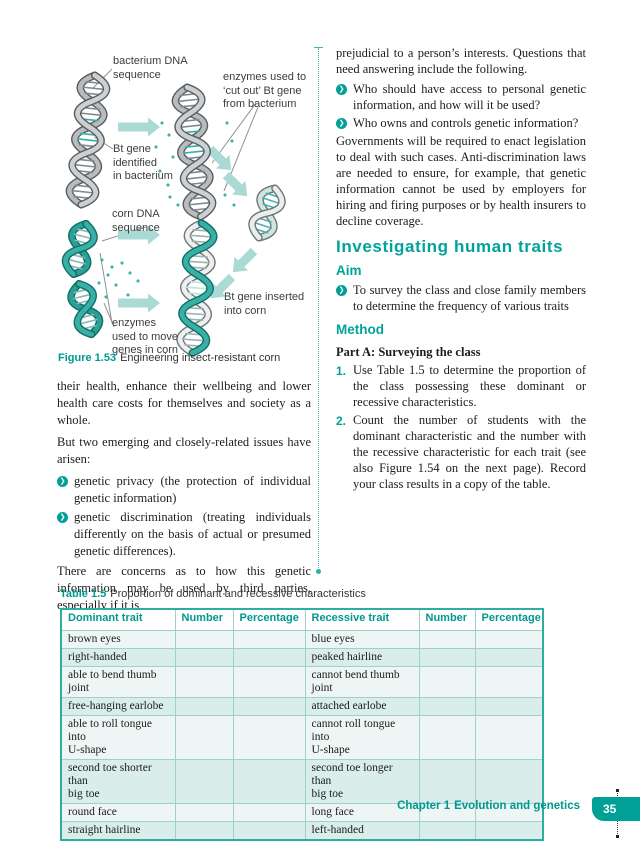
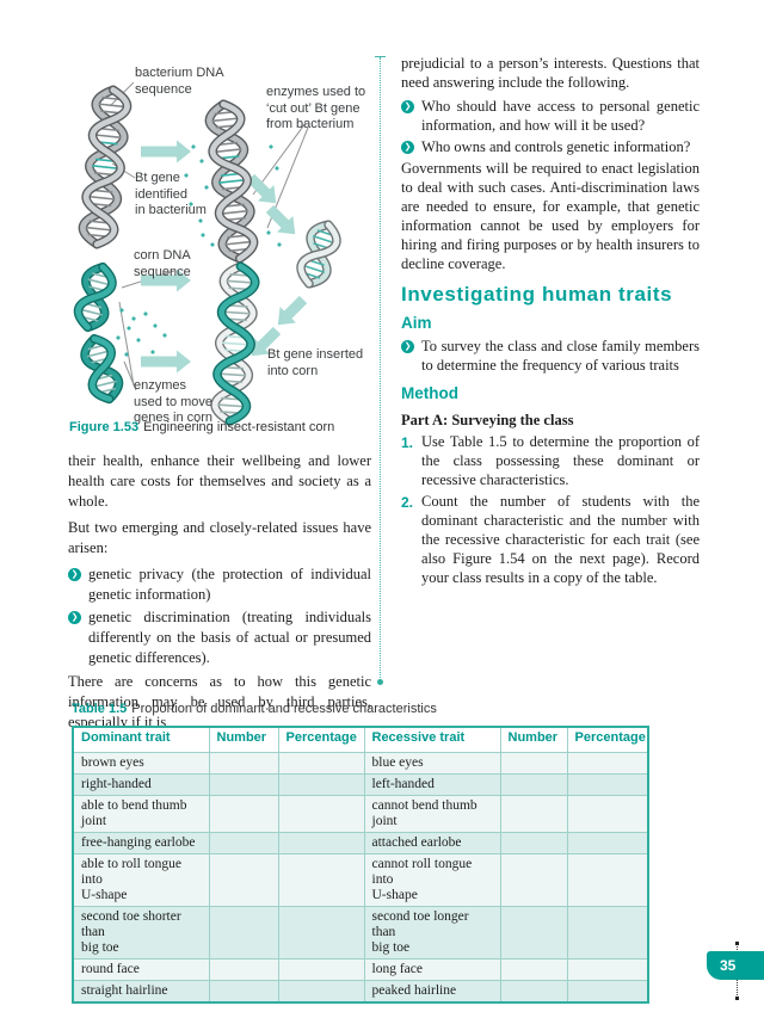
  bacterium DNA
  sequence
  enzymes used to
  ‘cut out’ Bt gene
  from bacterium
  Bt gene
  identified
  in bacterium
  corn DNA
  sequence
  Bt gene inserted
  into corn
  enzymes
  used to move
  genes in corn
  Figure 1.53 Engineering insect-resistant corn
  their health, enhance their wellbeing and lower health care costs for themselves and society as a whole.
  But two emerging and closely-related issues have arisen:
  genetic privacy (the protection of individual genetic information)
  genetic discrimination (treating individuals differently on the basis of actual or presumed genetic differences).
  There are concerns as to how this genetic information may be used by third parties, especially if it is
  prejudicial to a person’s interests. Questions that need answering include the following.
  Who should have access to personal genetic information, and how will it be used?
  Who owns and controls genetic information?
  Governments will be required to enact legislation to deal with such cases. Anti-discrimination laws are needed to ensure, for example, that genetic information cannot be used by employers for hiring and firing purposes or by health insurers to decline coverage.
  Investigating human traits
  Aim
  To survey the class and close family members to determine the frequency of various traits
  Method
  Part A: Surveying the class
  1.
  Use Table 1.5 to determine the proportion of the class possessing these dominant or recessive characteristics.
  2.
  Count the number of students with the dominant characteristic and the number with the recessive characteristic for each trait (see also Figure 1.54 on the next page). Record your class results in a copy of the table.
  Table 1.5 Proportion of dominant and recessive characteristics
  Dominant trait	Number	Percentage	Recessive trait	Number	Percentage
  brown eyes			blue eyes
- right-handed			peaked hairline
+ right-handed			left-handed
  able to bend thumb joint			cannot bend thumb joint
  free-hanging earlobe			attached earlobe
  able to roll tongue into U-shape			cannot roll tongue into U-shape
  second toe shorter than big toe			second toe longer than big toe
  round face			long face
- straight hairline			left-handed
+ straight hairline			peaked hairline
- Chapter 1 Evolution and genetics
  35
